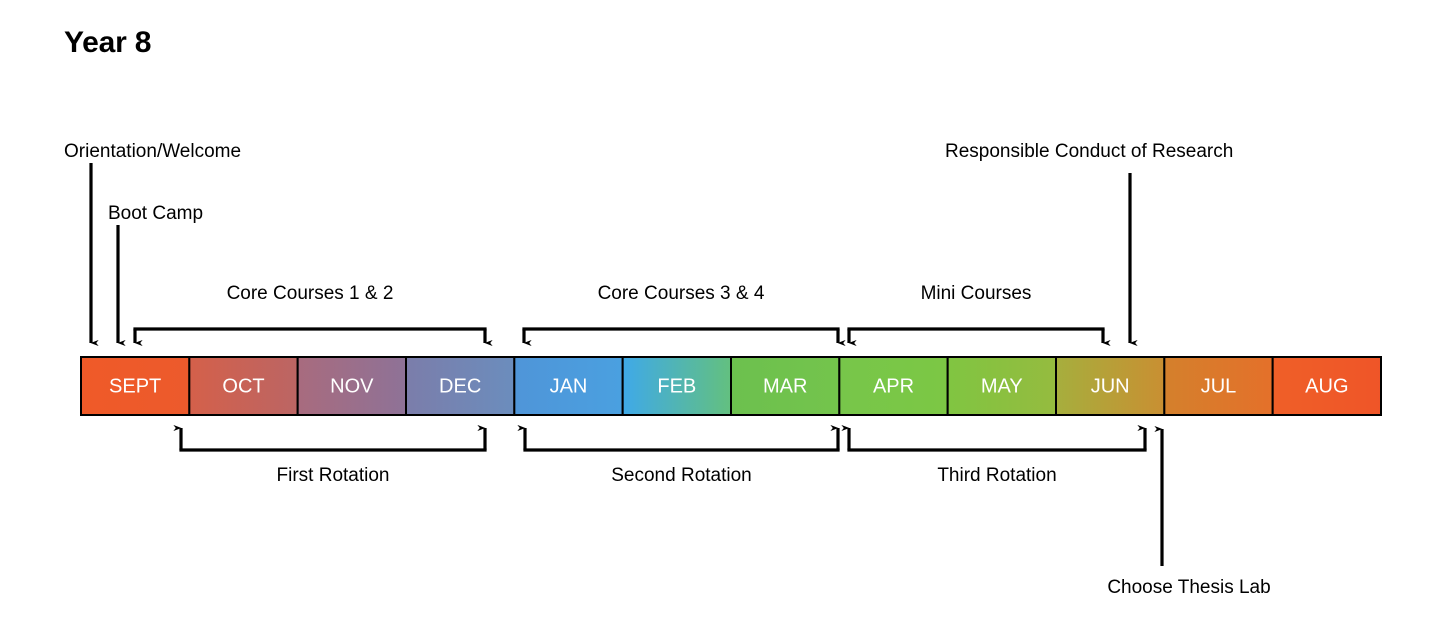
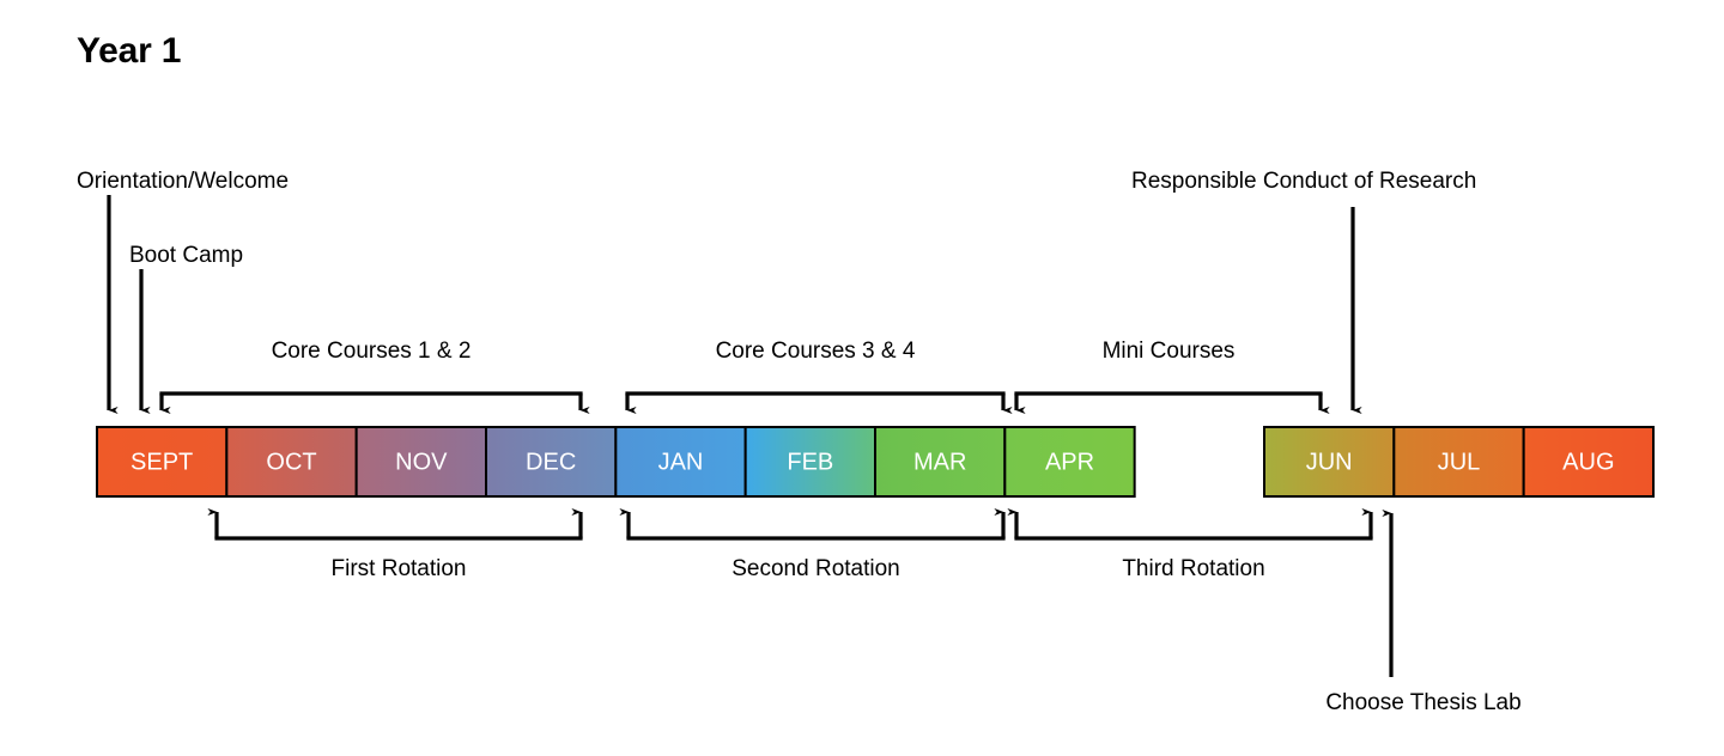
- Year 8
+ Year 1
  SEPT
  OCT
  NOV
  DEC
  JAN
  FEB
  MAR
  APR
- MAY
  JUN
  JUL
  AUG
  Orientation/Welcome
  Boot Camp
  Responsible Conduct of Research
  Core Courses 1 & 2
  Core Courses 3 & 4
  Mini Courses
  First Rotation
  Second Rotation
  Third Rotation
  Choose Thesis Lab
